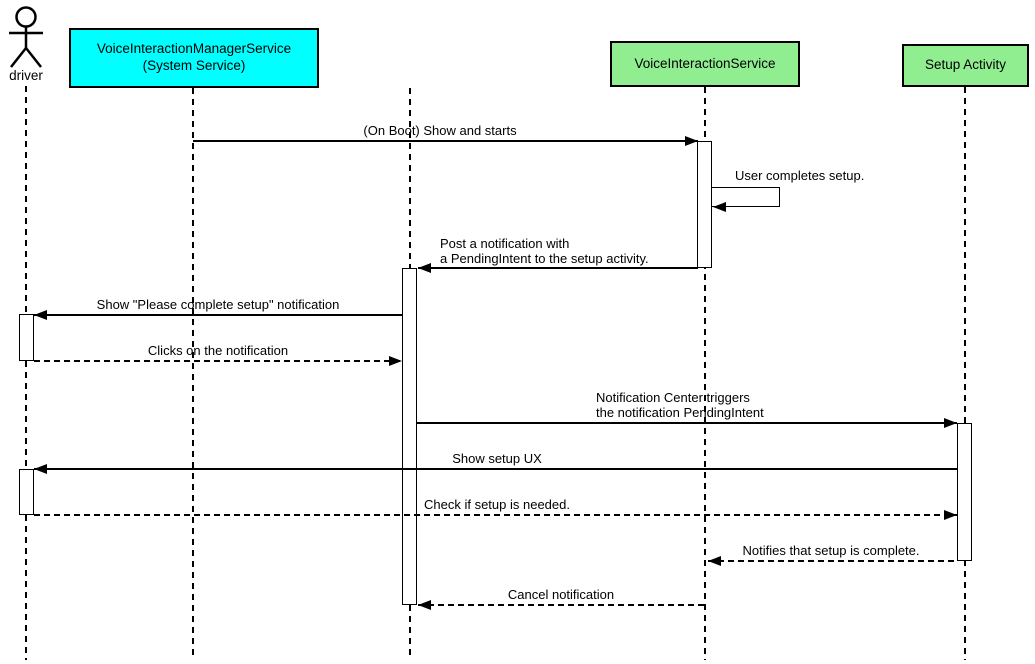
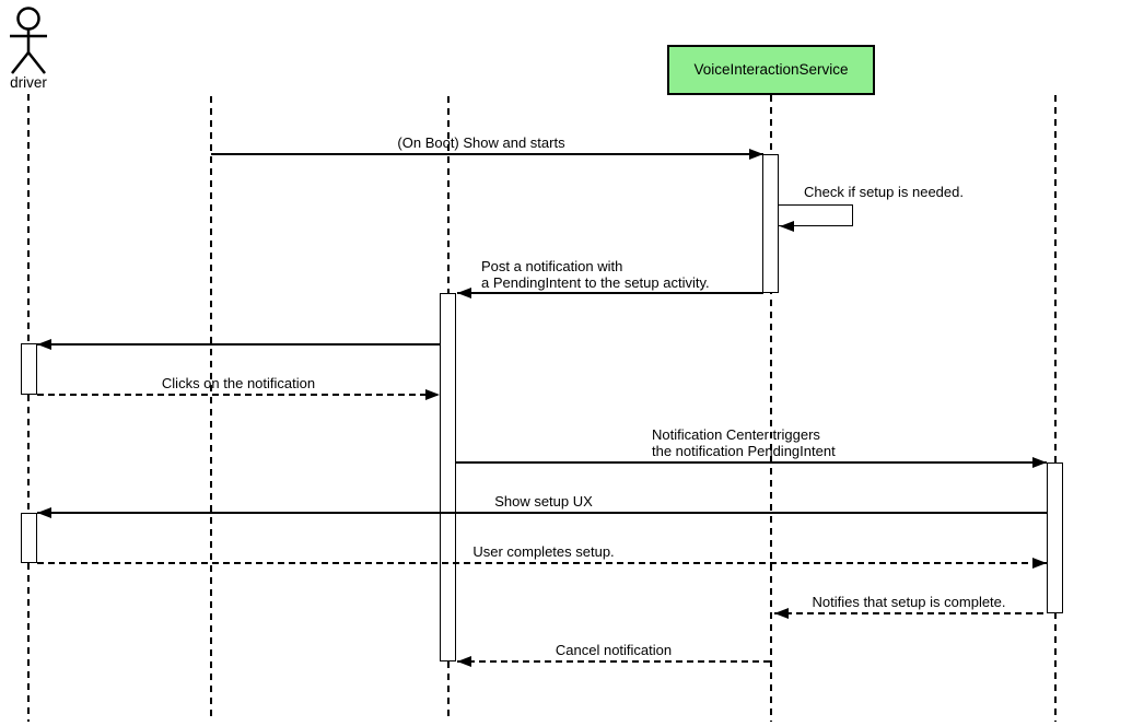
  driver
- VoiceInteractionManagerService
- (System Service)
  VoiceInteractionService
- Setup Activity
  (On Boot) Show and starts
- User completes setup.
+ Check if setup is needed.
  Post a notification with
  a PendingIntent to the setup activity.
- Show "Please complete setup" notification
  Clicks on the notification
  Notification Center triggers
  the notification PendingIntent
  Show setup UX
- Check if setup is needed.
+ User completes setup.
  Notifies that setup is complete.
  Cancel notification
